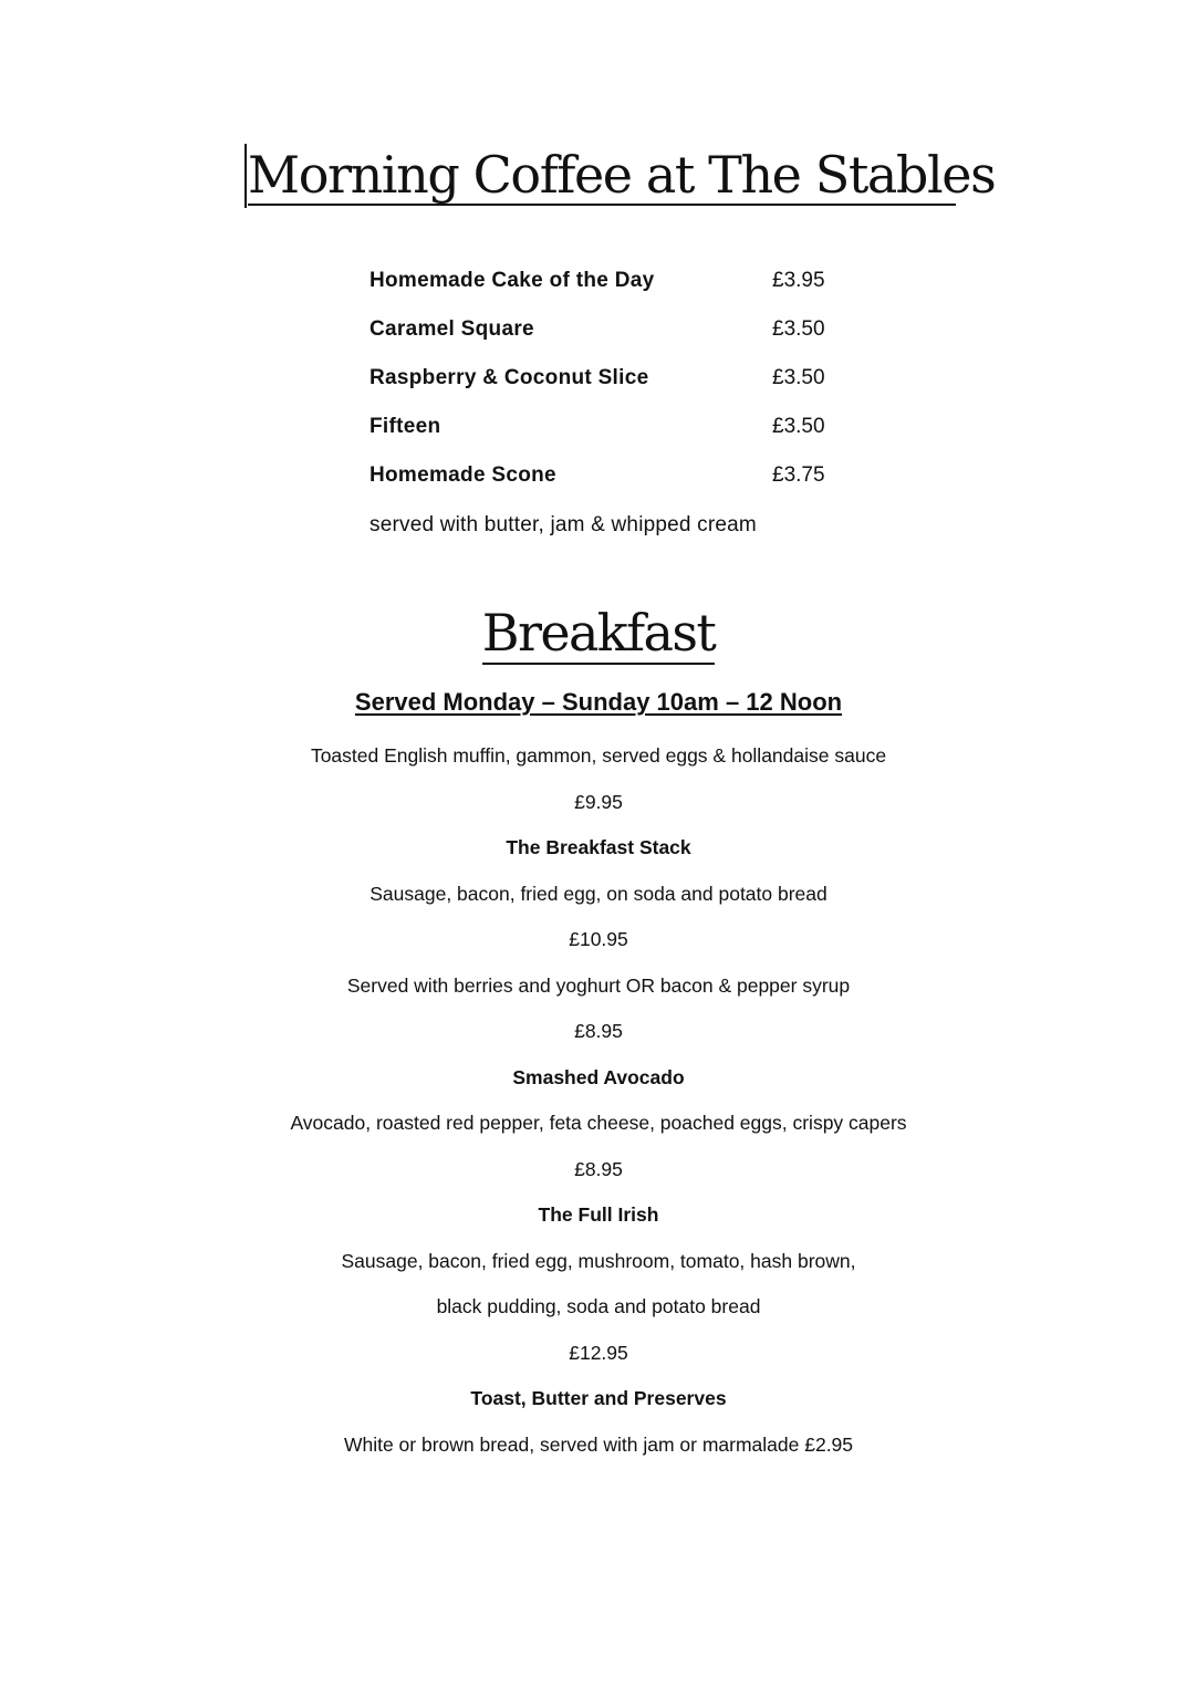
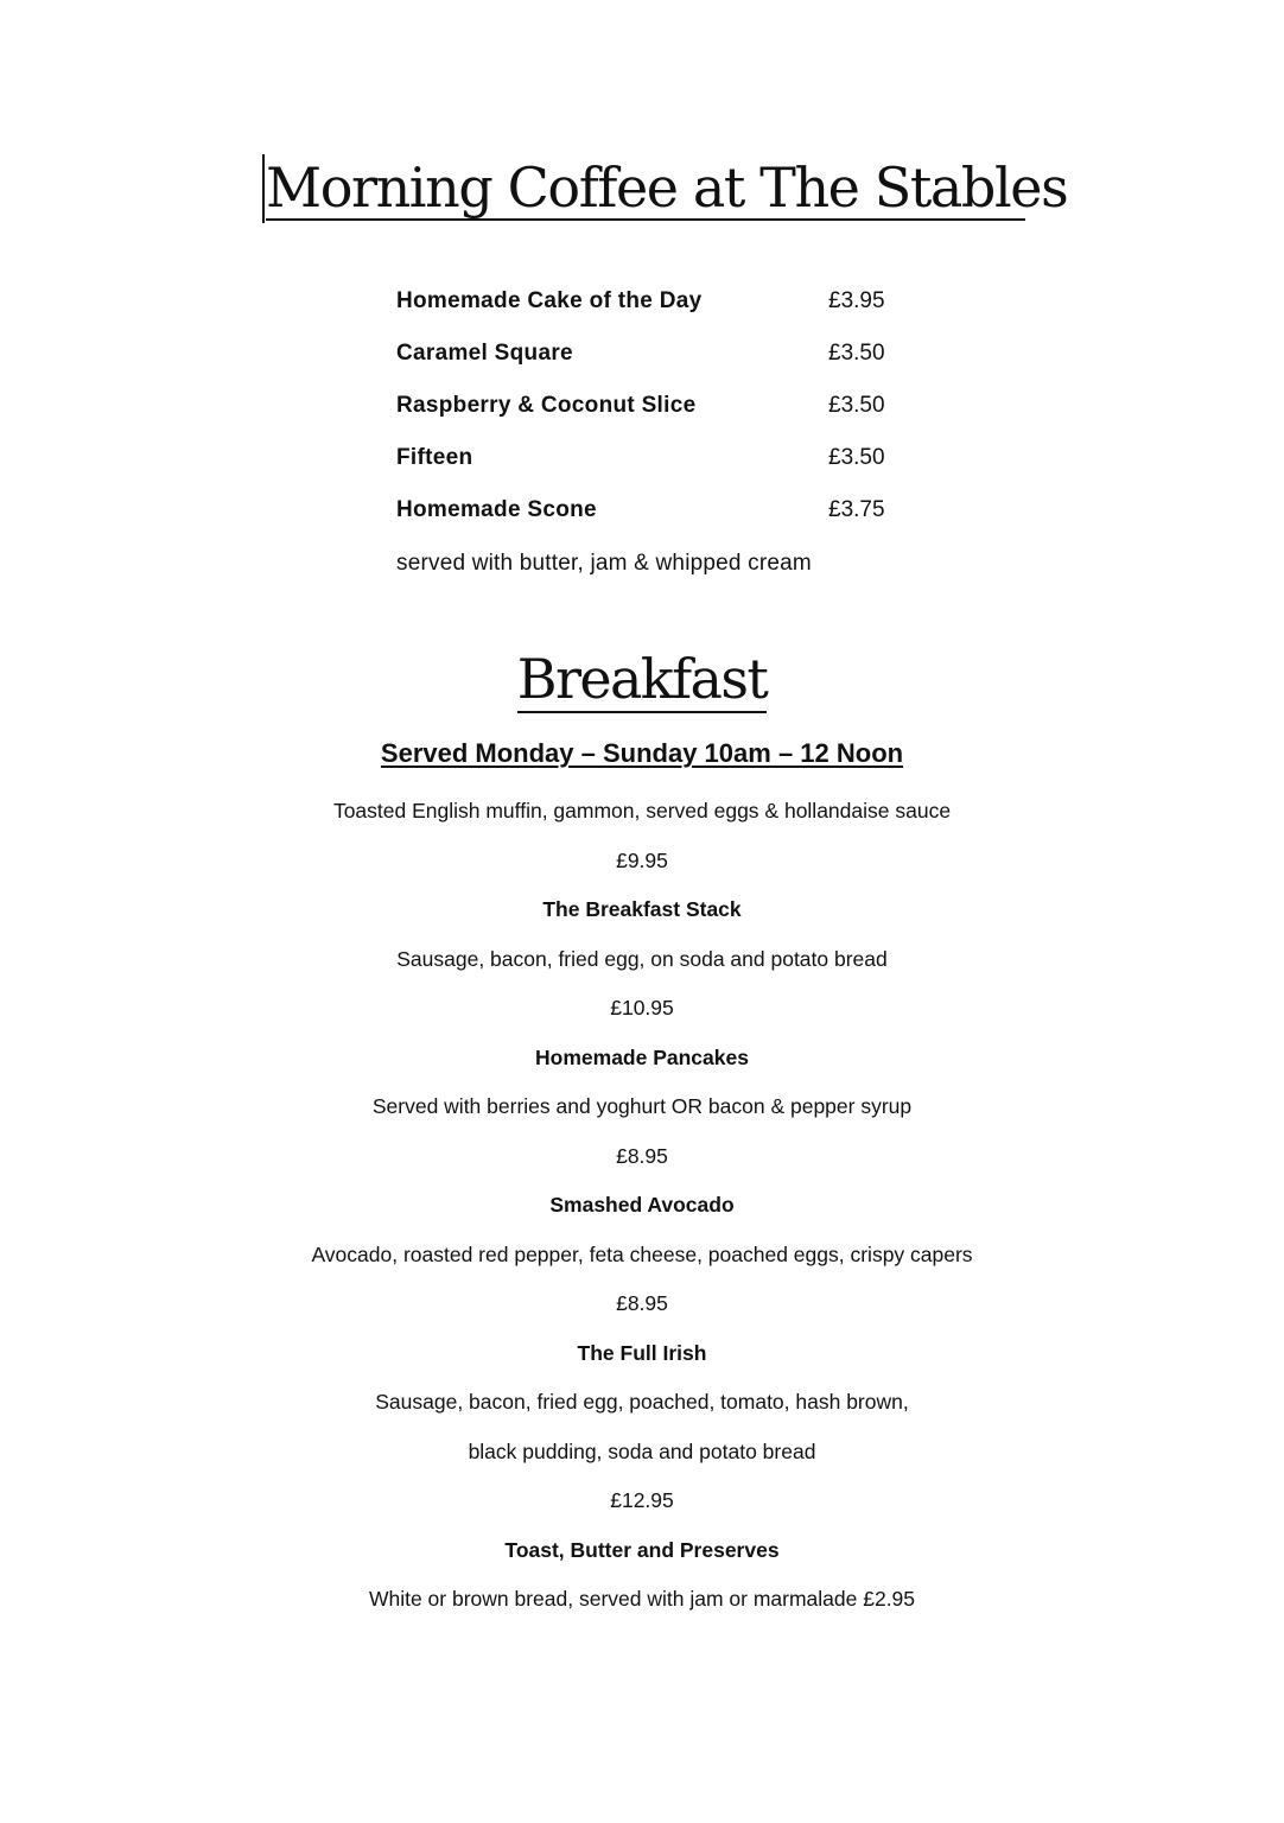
  Morning Coffee at The Stables
  Homemade Cake of the Day
  £3.95
  Caramel Square
  £3.50
  Raspberry & Coconut Slice
  £3.50
  Fifteen
  £3.50
  Homemade Scone
  £3.75
  served with butter, jam & whipped cream
  Breakfast
  Served Monday – Sunday 10am – 12 Noon
  Toasted English muffin, gammon, served eggs & hollandaise sauce
  £9.95
  The Breakfast Stack
  Sausage, bacon, fried egg, on soda and potato bread
  £10.95
+ Homemade Pancakes
  Served with berries and yoghurt OR bacon & pepper syrup
  £8.95
  Smashed Avocado
  Avocado, roasted red pepper, feta cheese, poached eggs, crispy capers
  £8.95
  The Full Irish
- Sausage, bacon, fried egg, mushroom, tomato, hash brown,
+ Sausage, bacon, fried egg, poached, tomato, hash brown,
  black pudding, soda and potato bread
  £12.95
  Toast, Butter and Preserves
  White or brown bread, served with jam or marmalade £2.95
